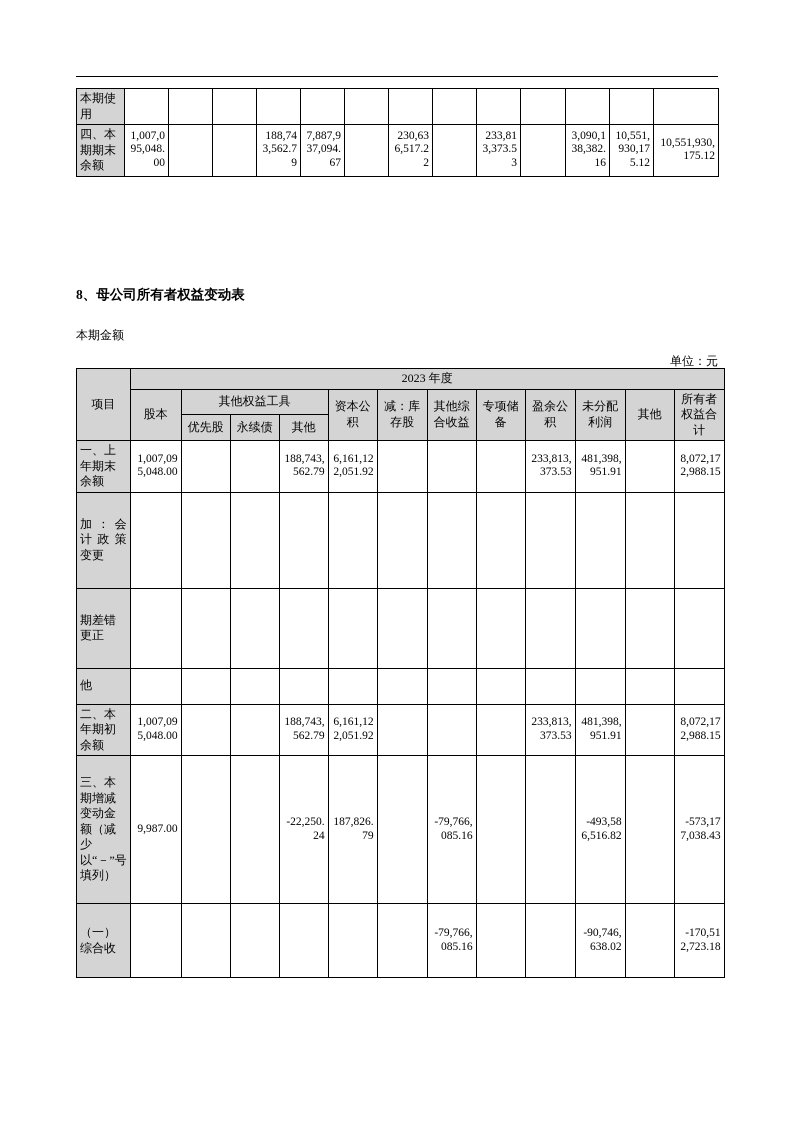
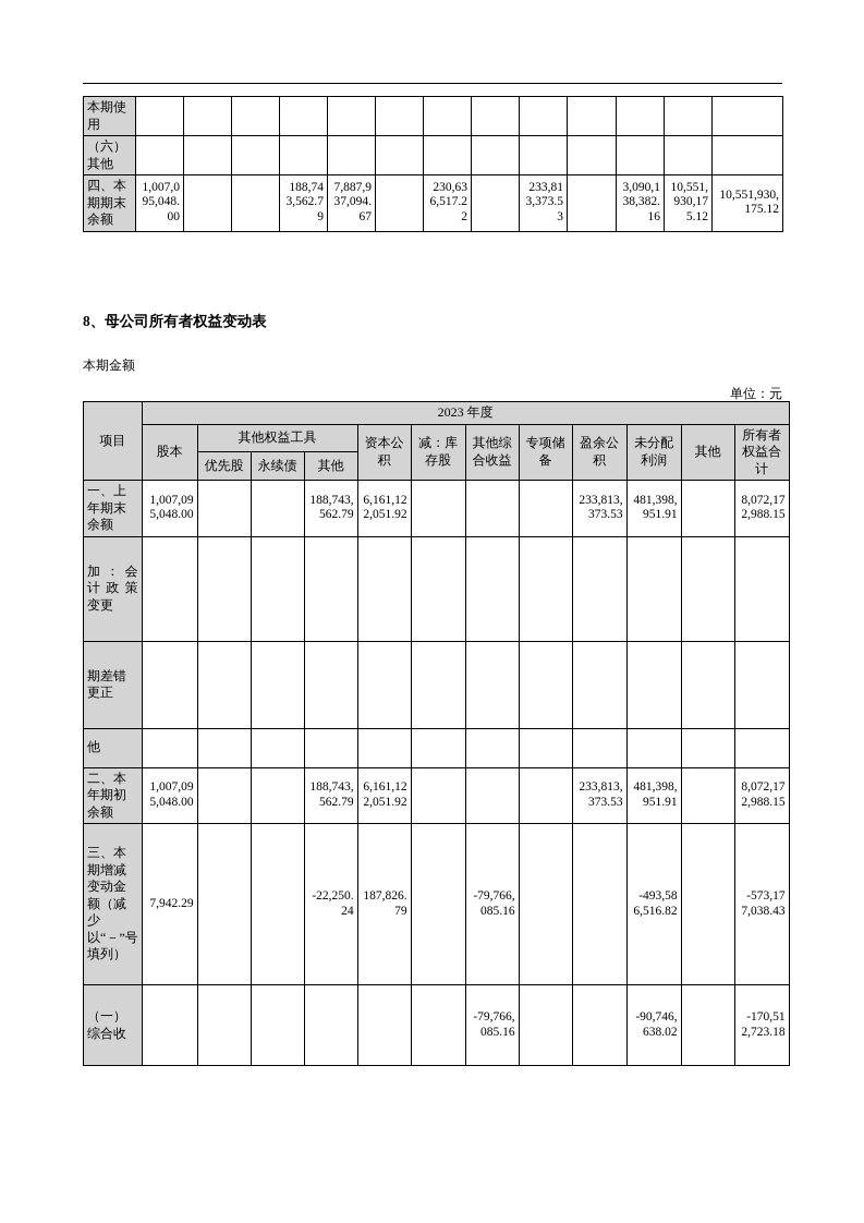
  本期使用
+ （六）其他
  四、本期期末余额	1,007,095,048.00			188,743,562.79	7,887,937,094.67		230,636,517.22		233,813,373.53		3,090,138,382.16	10,551,930,175.12	10,551,930,175.12
  8、母公司所有者权益变动表
  本期金额
  单位：元
  项目	2023 年度
  股本	其他权益工具	资本公积	减：库存股	其他综合收益	专项储备	盈余公积	未分配利润	其他	所有者权益合计
  优先股	永续债	其他
  一、上年期末余额	1,007,095,048.00			188,743,562.79	6,161,122,051.92				233,813,373.53	481,398,951.91		8,072,172,988.15
  加：会计政策变更
  期差错更正
  他
  二、本年期初余额	1,007,095,048.00			188,743,562.79	6,161,122,051.92				233,813,373.53	481,398,951.91		8,072,172,988.15
- 三、本期增减变动金额（减少以“－”号填列）	9,987.00			-22,250.24	187,826.79		-79,766,085.16			-493,586,516.82		-573,177,038.43
+ 三、本期增减变动金额（减少以“－”号填列）	7,942.29			-22,250.24	187,826.79		-79,766,085.16			-493,586,516.82		-573,177,038.43
  （一）综合收							-79,766,085.16			-90,746,638.02		-170,512,723.18
